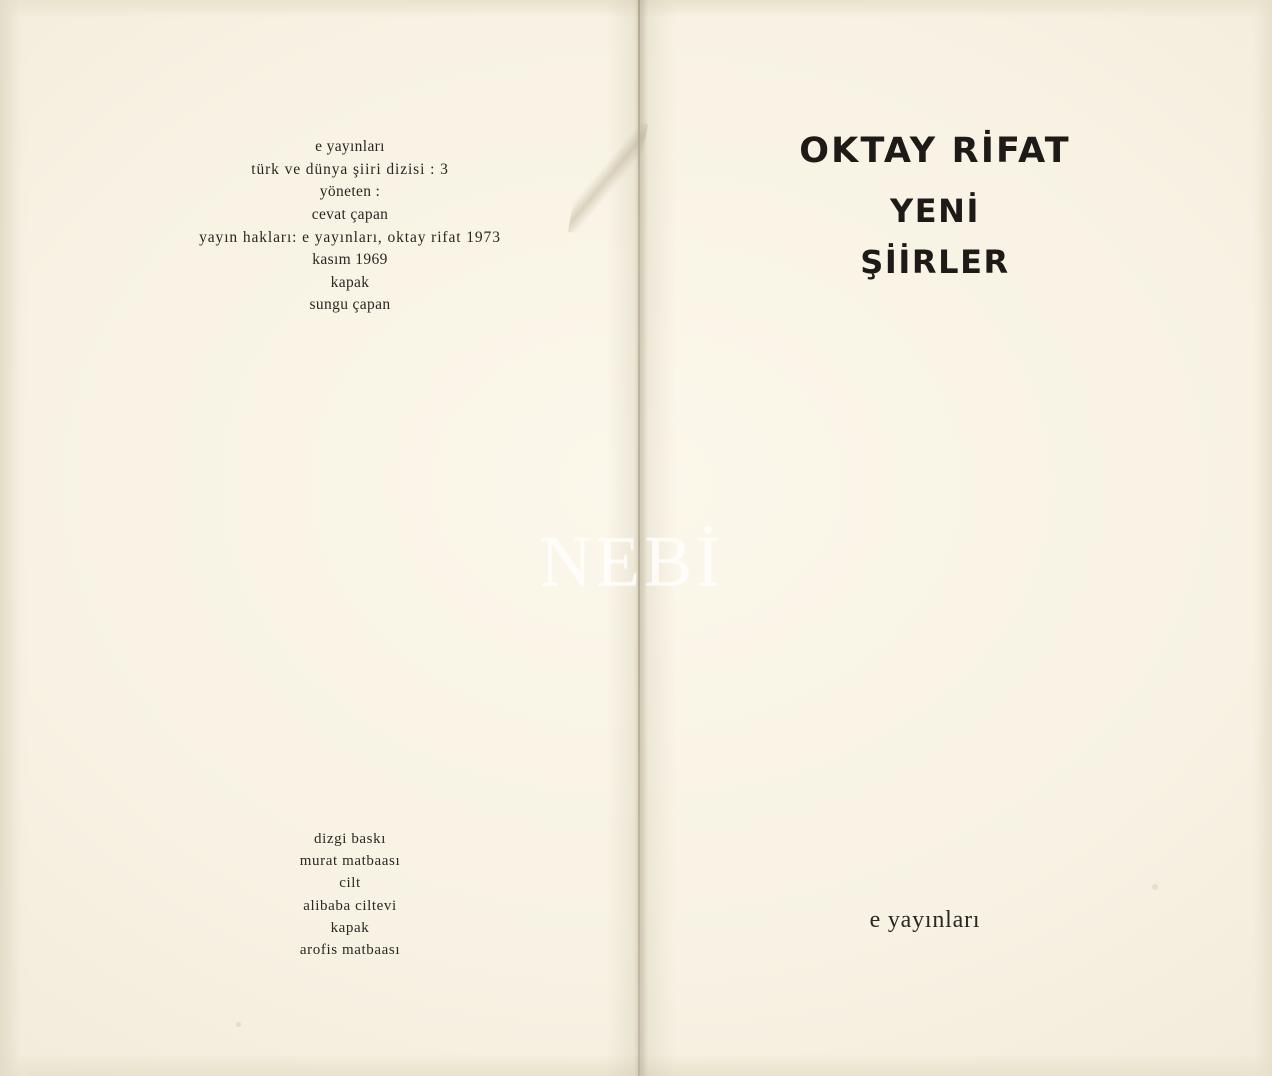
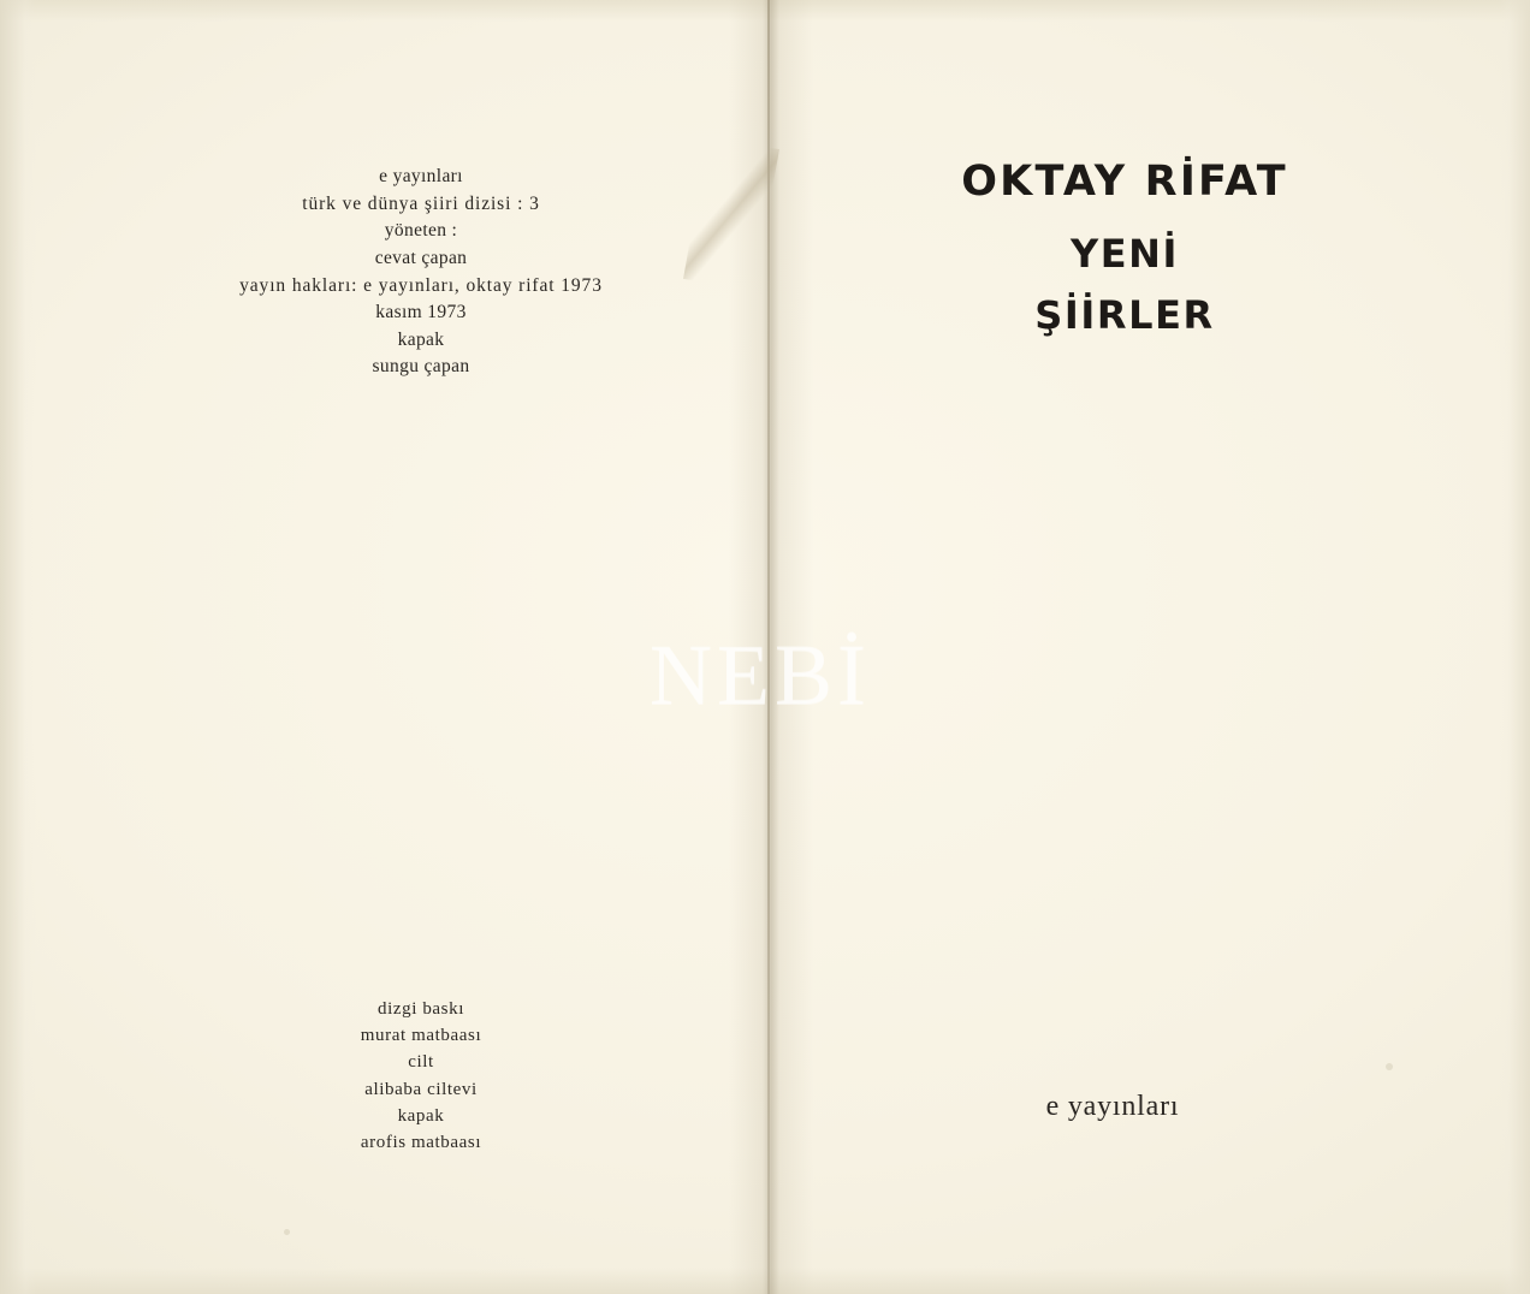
  NEBİ
  e yayınları
  türk ve dünya şiiri dizisi : 3
  yöneten :
  cevat çapan
  yayın hakları: e yayınları, oktay rifat 1973
- kasım 1969
+ kasım 1973
  kapak
  sungu çapan
  dizgi baskı
  murat matbaası
  cilt
  alibaba ciltevi
  kapak
  arofis matbaası
  OKTAY RİFAT
  YENİ
  ŞİİRLER
  e yayınları
